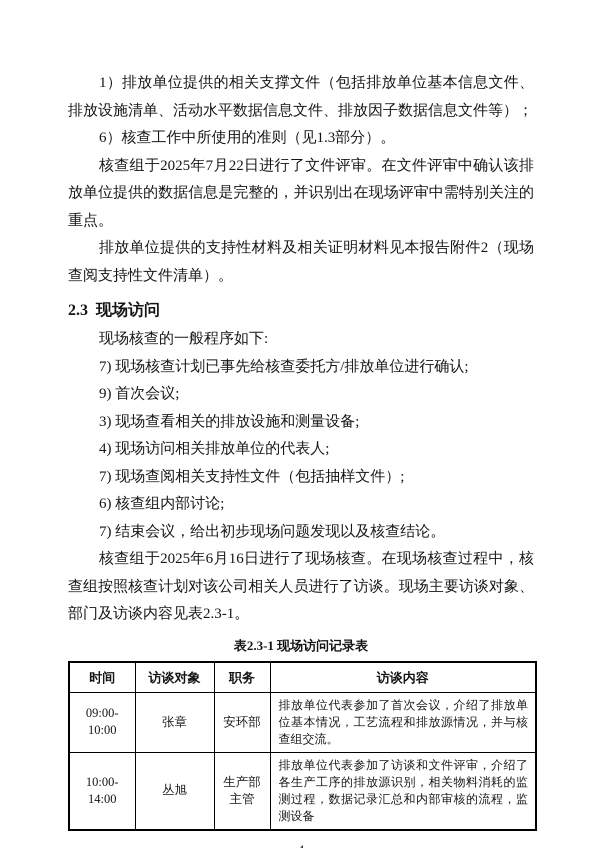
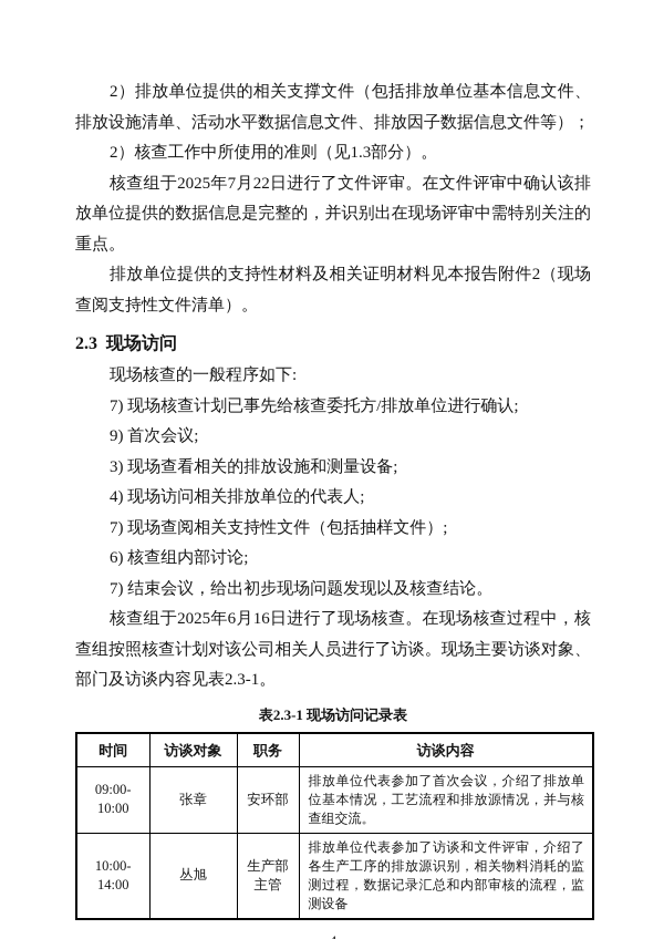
- 1）排放单位提供的相关支撑文件（包括排放单位基本信息文件、排放设施清单、活动水平数据信息文件、排放因子数据信息文件等）；
+ 2）排放单位提供的相关支撑文件（包括排放单位基本信息文件、排放设施清单、活动水平数据信息文件、排放因子数据信息文件等）；
- 6）核查工作中所使用的准则（见1.3部分）。
+ 2）核查工作中所使用的准则（见1.3部分）。
  核查组于2025年7月22日进行了文件评审。在文件评审中确认该排放单位提供的数据信息是完整的，并识别出在现场评审中需特别关注的重点。
  排放单位提供的支持性材料及相关证明材料见本报告附件2（现场查阅支持性文件清单）。
  2.3 现场访问
  现场核查的一般程序如下:
  7) 现场核查计划已事先给核查委托方/排放单位进行确认;
  9) 首次会议;
  3) 现场查看相关的排放设施和测量设备;
  4) 现场访问相关排放单位的代表人;
  7) 现场查阅相关支持性文件（包括抽样文件）;
  6) 核查组内部讨论;
  7) 结束会议，给出初步现场问题发现以及核查结论。
  核查组于2025年6月16日进行了现场核查。在现场核查过程中，核查组按照核查计划对该公司相关人员进行了访谈。现场主要访谈对象、部门及访谈内容见表2.3-1。
  表2.3-1 现场访问记录表
  时间	访谈对象	职务	访谈内容
  09:00-10:00	张章	安环部	排放单位代表参加了首次会议，介绍了排放单位基本情况，工艺流程和排放源情况，并与核查组交流。
  10:00-14:00	丛旭	生产部主管	排放单位代表参加了访谈和文件评审，介绍了各生产工序的排放源识别，相关物料消耗的监测过程，数据记录汇总和内部审核的流程，监测设备
